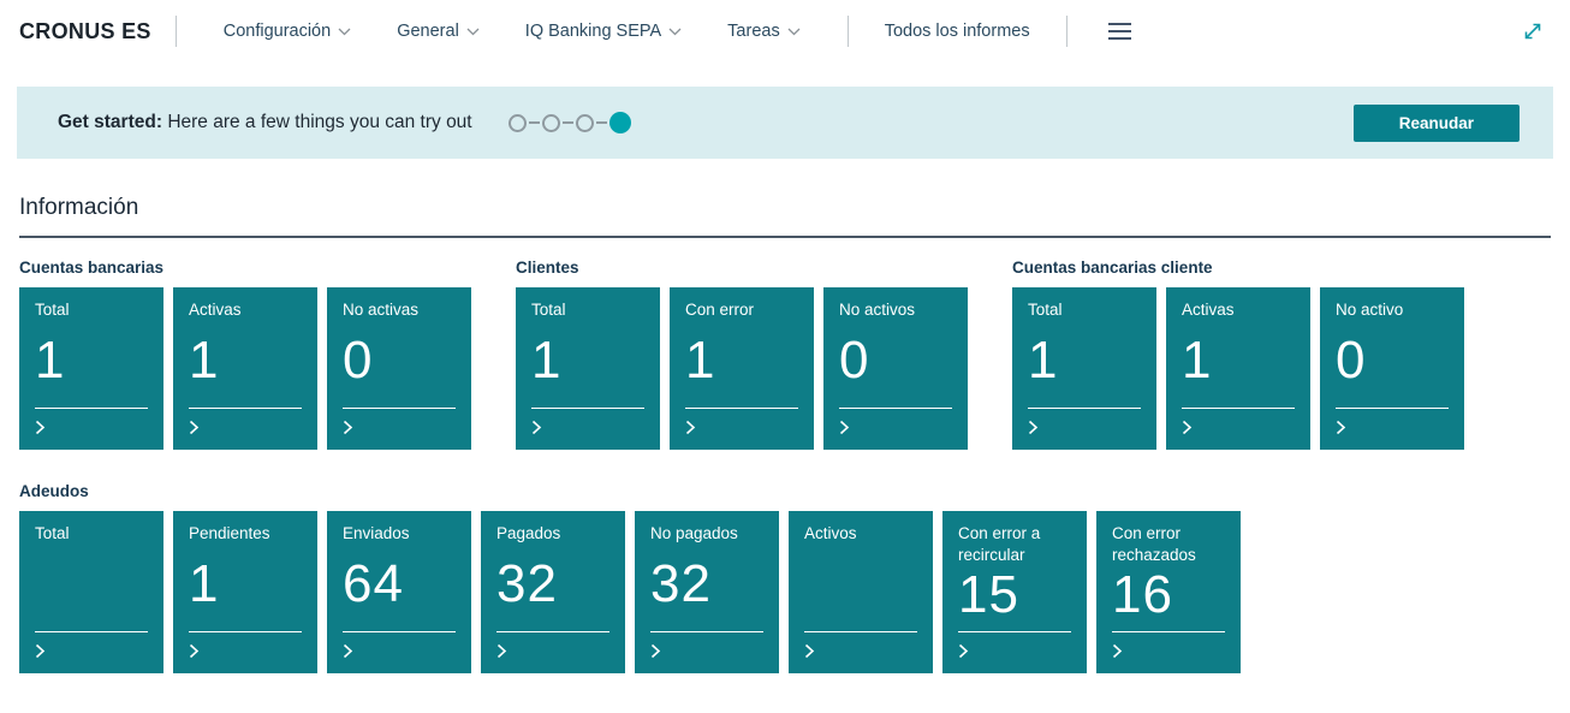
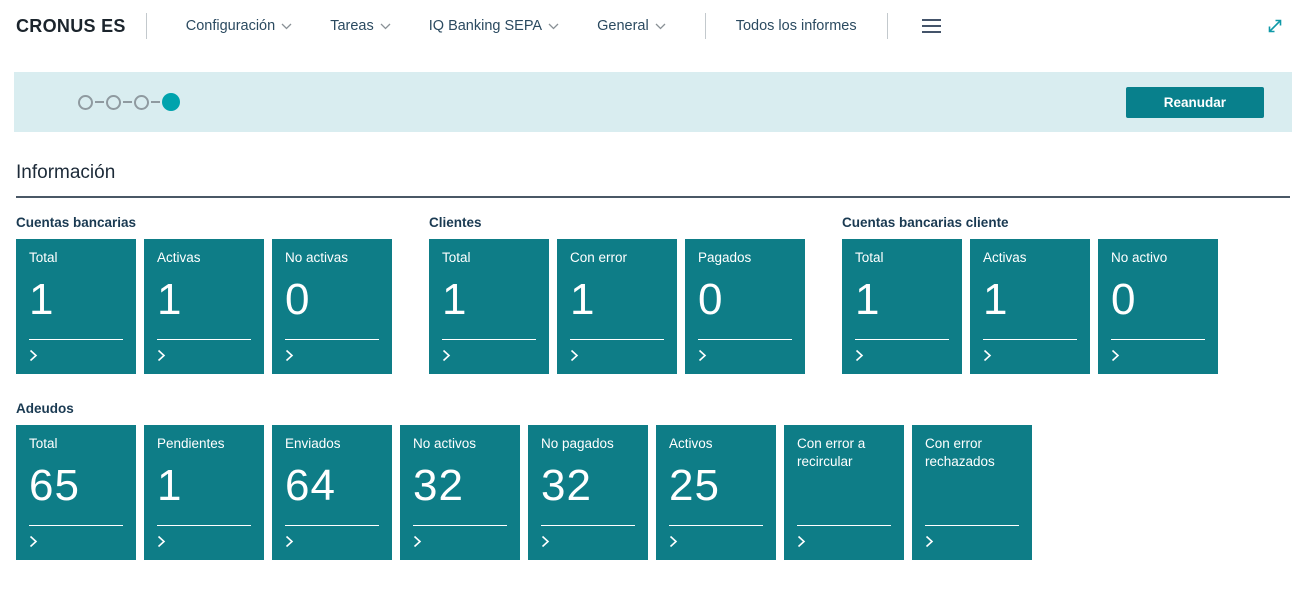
  CRONUS ES
  Configuración
- General
+ Tareas
  IQ Banking SEPA
- Tareas
+ General
  Todos los informes
- Get started: Here are a few things you can try out
  Reanudar
  Información
  Cuentas bancarias
  Total
  1
  Activas
  1
  No activas
  0
  Clientes
  Total
  1
  Con error
  1
- No activos
+ Pagados
  0
  Cuentas bancarias cliente
  Total
  1
  Activas
  1
  No activo
  0
  Adeudos
  Total
+ 65
  Pendientes
  1
  Enviados
  64
- Pagados
+ No activos
  32
  No pagados
  32
  Activos
+ 25
  Con error a recircular
- 15
  Con error rechazados
- 16
